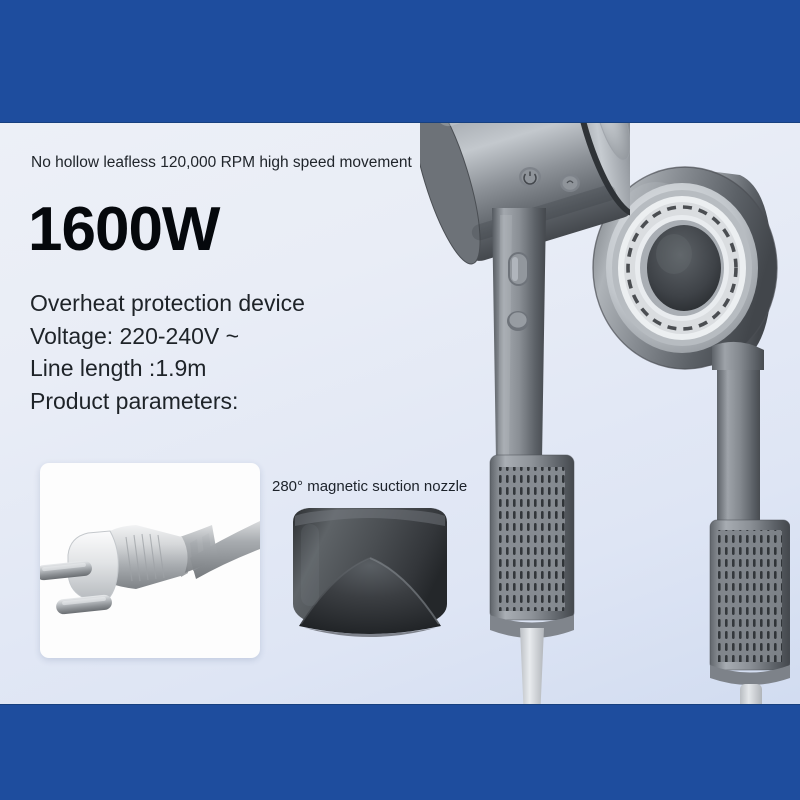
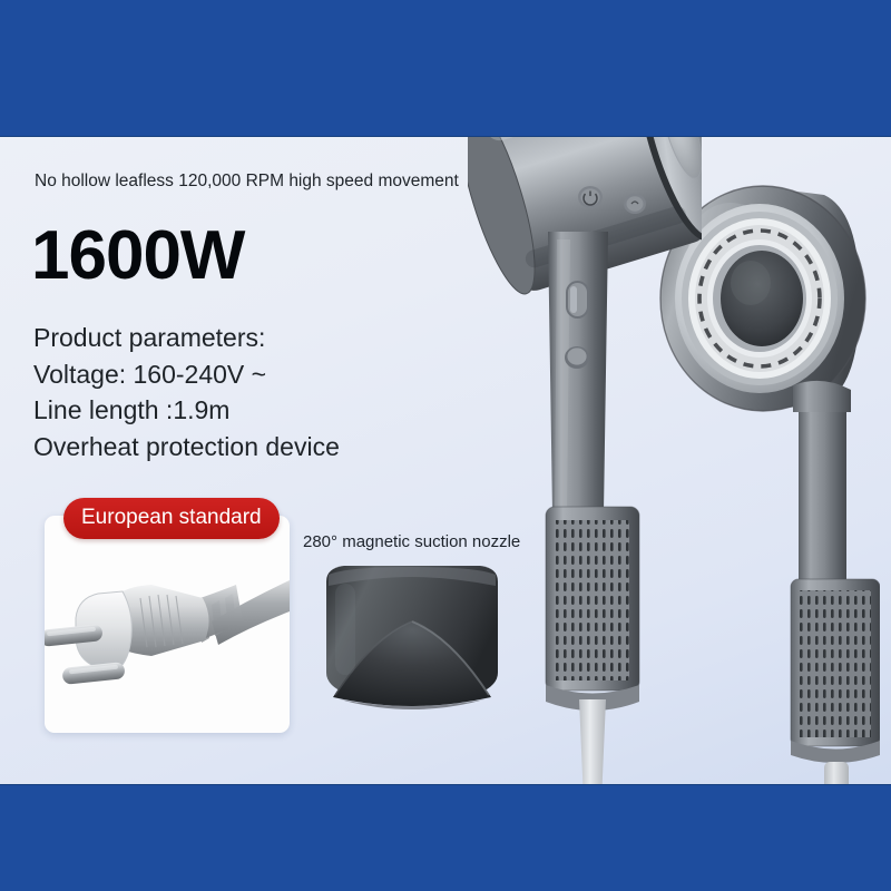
  No hollow leafless 120,000 RPM high speed movement
  1600W
- Overheat protection device
+ Product parameters:
- Voltage: 220-240V ~
+ Voltage: 160-240V ~
  Line length :1.9m
- Product parameters:
+ Overheat protection device
+ European standard
  280° magnetic suction nozzle
